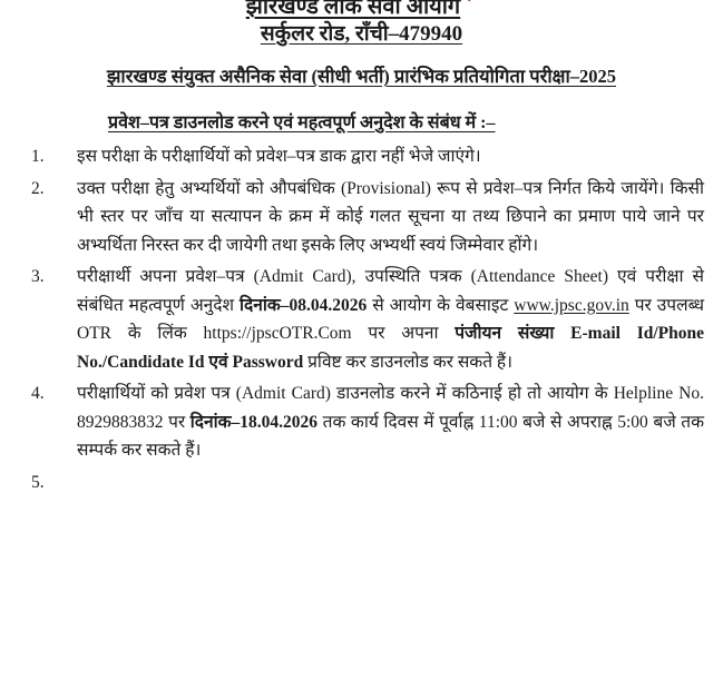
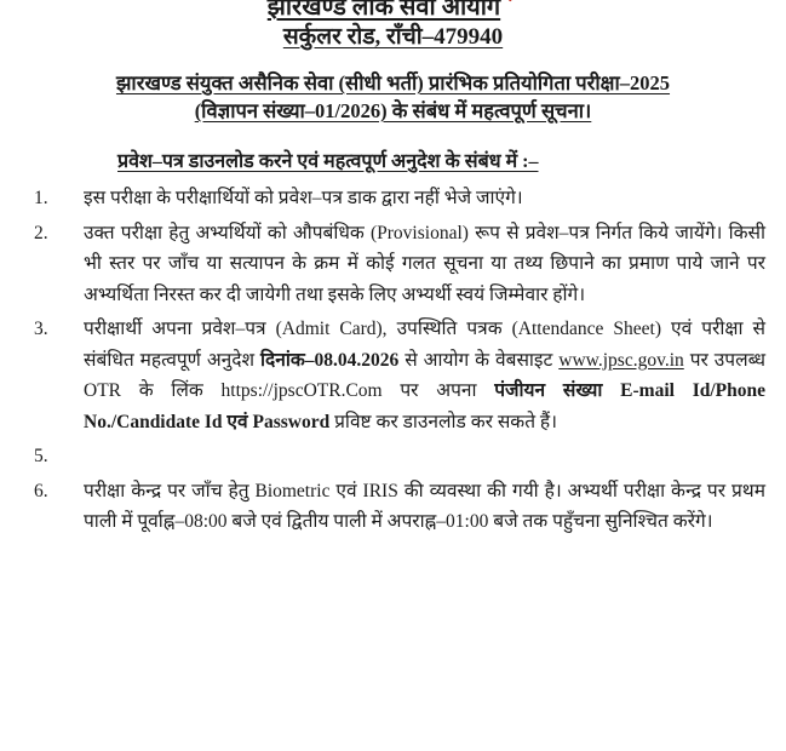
  झारखण्ड लोक सेवा आयोग
  सर्कुलर रोड, राँची–479940
  झारखण्ड संयुक्त असैनिक सेवा (सीधी भर्ती) प्रारंभिक प्रतियोगिता परीक्षा–2025
+ (विज्ञापन संख्या–01/2026) के संबंध में महत्वपूर्ण सूचना।
  प्रवेश–पत्र डाउनलोड करने एवं महत्वपूर्ण अनुदेश के संबंध में :–
  1.
  इस परीक्षा के परीक्षार्थियों को प्रवेश–पत्र डाक द्वारा नहीं भेजे जाएंगे।
  2.
  उक्त परीक्षा हेतु अभ्यर्थियों को औपबंधिक (Provisional) रूप से प्रवेश–पत्र निर्गत किये जायेंगे। किसी भी स्तर पर जाँच या सत्यापन के क्रम में कोई गलत सूचना या तथ्य छिपाने का प्रमाण पाये जाने पर अभ्यर्थिता निरस्त कर दी जायेगी तथा इसके लिए अभ्यर्थी स्वयं जिम्मेवार होंगे।
  3.
  परीक्षार्थी अपना प्रवेश–पत्र (Admit Card), उपस्थिति पत्रक (Attendance Sheet) एवं परीक्षा से संबंधित महत्वपूर्ण अनुदेश दिनांक–08.04.2026 से आयोग के वेबसाइट www.jpsc.gov.in पर उपलब्ध OTR के लिंक https://jpscOTR.Com पर अपना पंजीयन संख्या E-mail Id/Phone No./Candidate Id एवं Password प्रविष्ट कर डाउनलोड कर सकते हैं।
- 4.
- परीक्षार्थियों को प्रवेश पत्र (Admit Card) डाउनलोड करने में कठिनाई हो तो आयोग के Helpline No. 8929883832 पर दिनांक–18.04.2026 तक कार्य दिवस में पूर्वाह्न 11:00 बजे से अपराह्न 5:00 बजे तक सम्पर्क कर सकते हैं।
  5.
+ 6.
+ परीक्षा केन्द्र पर जाँच हेतु Biometric एवं IRIS की व्यवस्था की गयी है। अभ्यर्थी परीक्षा केन्द्र पर प्रथम पाली में पूर्वाह्न–08:00 बजे एवं द्वितीय पाली में अपराह्न–01:00 बजे तक पहुँचना सुनिश्चित करेंगे।
